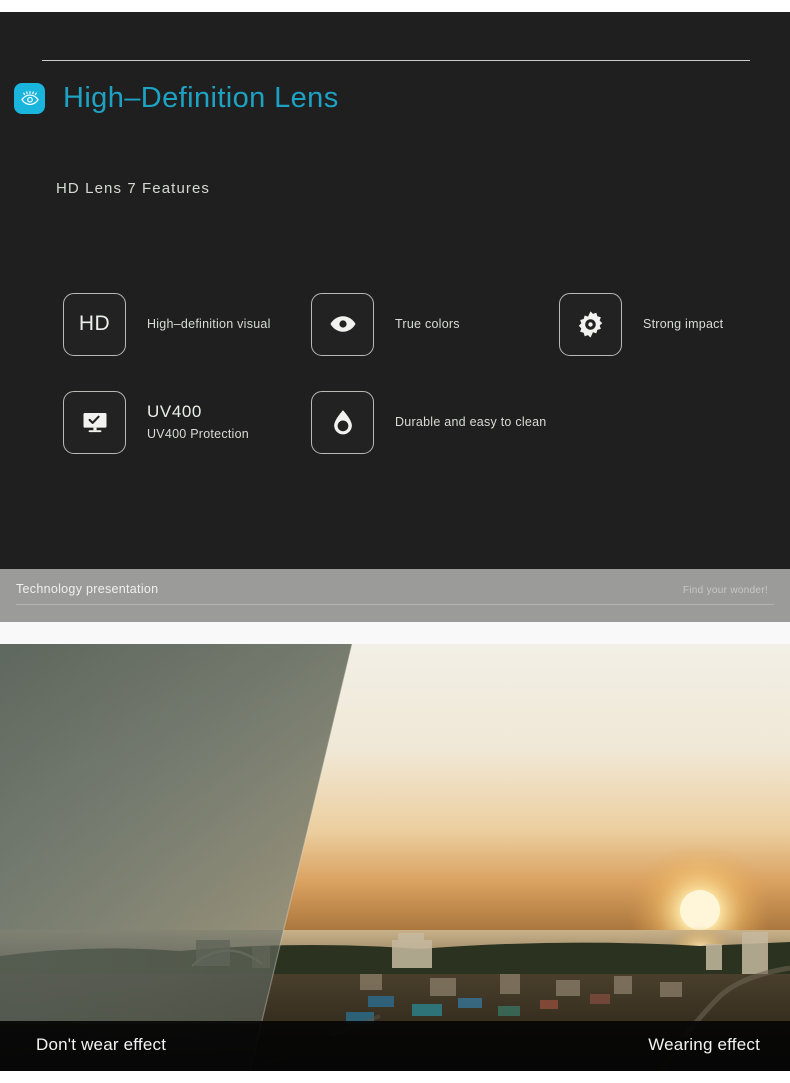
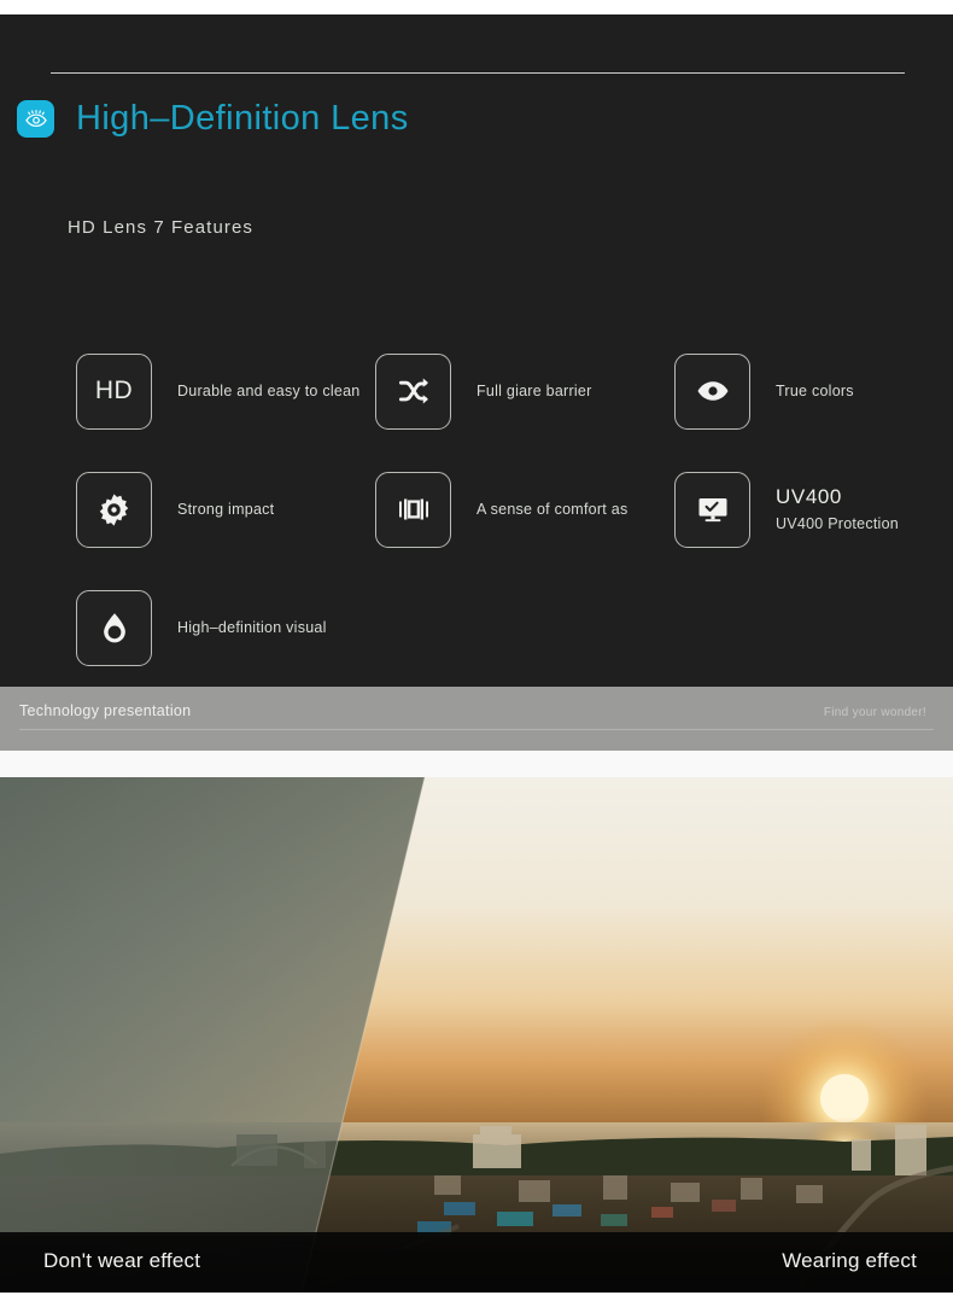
  High–Definition Lens
  HD Lens 7 Features
  HD
- High–definition visual
+ Durable and easy to clean
+ Full giare barrier
  True colors
  Strong impact
+ A sense of comfort as
  UV400
  UV400 Protection
- Durable and easy to clean
+ High–definition visual
  Technology presentation
  Find your wonder!
  Don't wear effect
  Wearing effect
